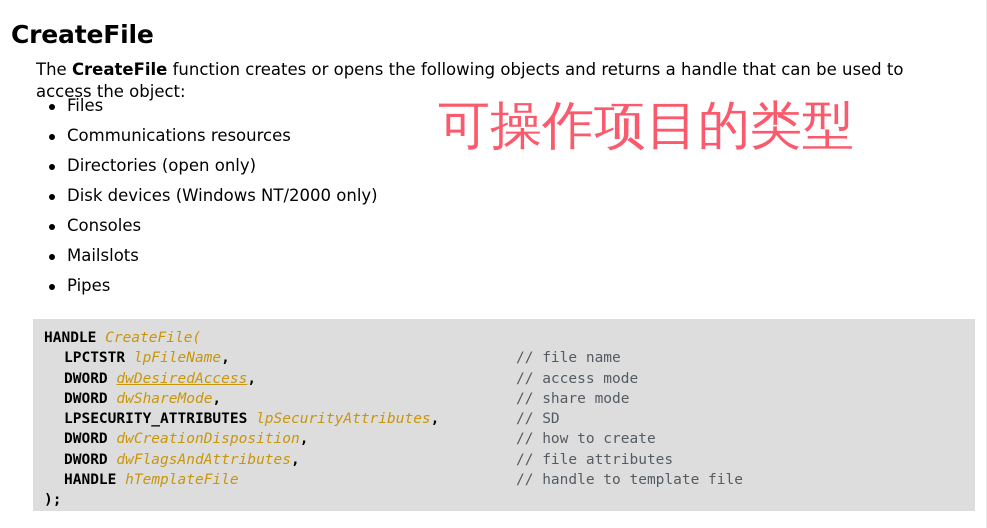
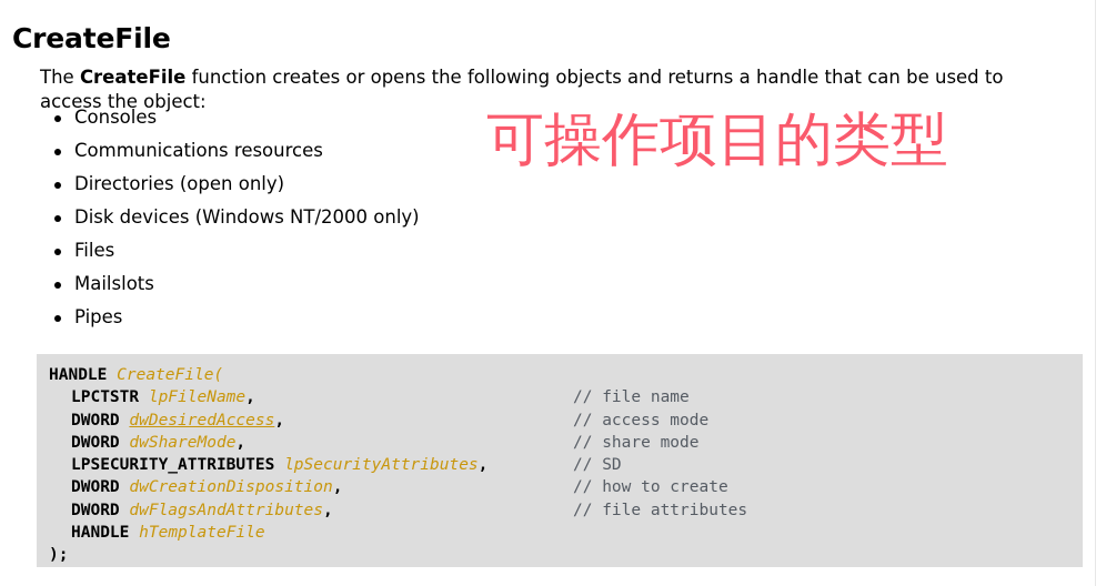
  CreateFile
  The CreateFile function creates or opens the following objects and returns a handle that can be used to access the object:
- Files
+ Consoles
  Communications resources
  Directories (open only)
  Disk devices (Windows NT/2000 only)
- Consoles
+ Files
  Mailslots
  Pipes
  可操作项目的类型
  HANDLE CreateFile(
  LPCTSTR lpFileName,
  // file name
  DWORD dwDesiredAccess,
  // access mode
  DWORD dwShareMode,
  // share mode
  LPSECURITY_ATTRIBUTES lpSecurityAttributes,
  // SD
  DWORD dwCreationDisposition,
  // how to create
  DWORD dwFlagsAndAttributes,
  // file attributes
  HANDLE hTemplateFile
- // handle to template file
  );
